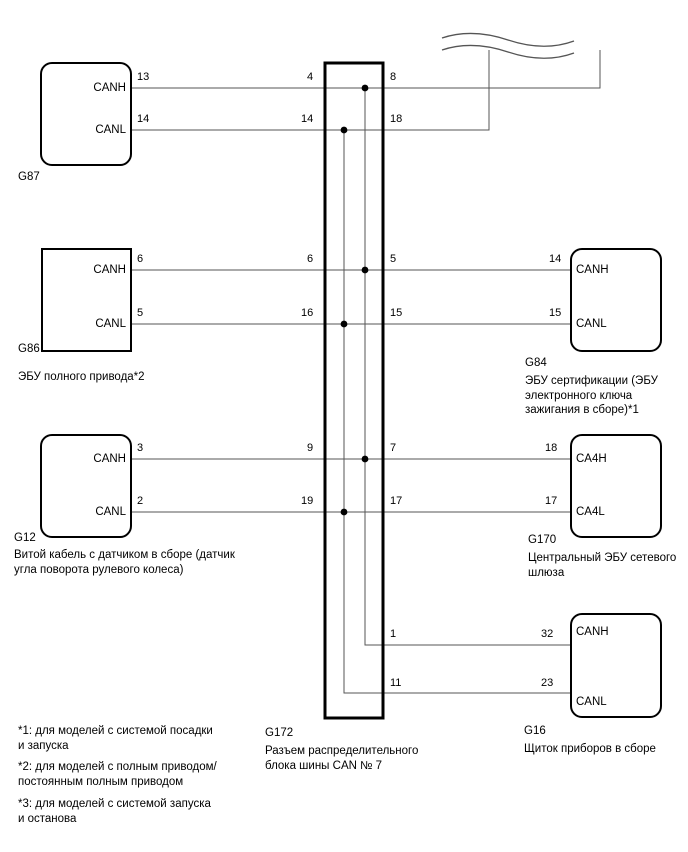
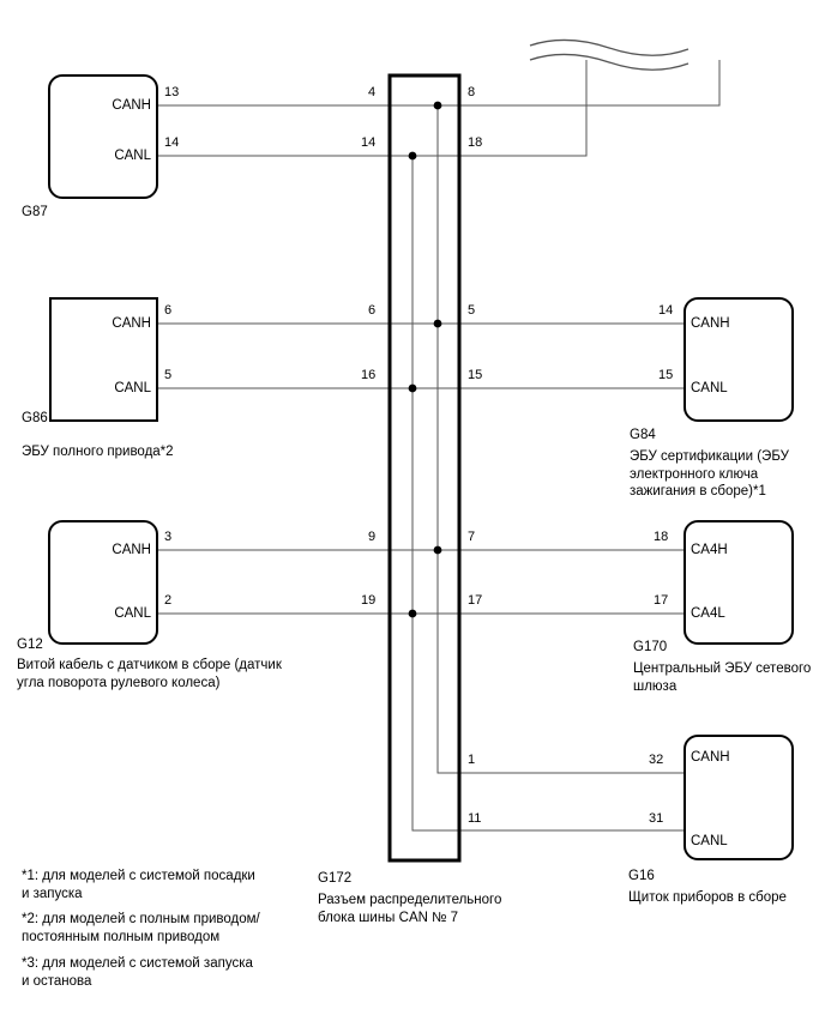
  CANH
  CANL
  13
  14
  G87
  CANH
  CANL
  6
  5
  G86
  ЭБУ полного привода*2
  CANH
  CANL
  3
  2
  G12
  Витой кабель с датчиком в сборе (датчик
  угла поворота рулевого колеса)
  CANH
  CANL
  14
  15
  G84
  ЭБУ сертификации (ЭБУ
  электронного ключа
  зажигания в сборе)*1
  CA4H
  CA4L
  18
  17
  G170
  Центральный ЭБУ сетевого
  шлюза
  CANH
  CANL
  32
- 23
+ 31
  G16
  Щиток приборов в сборе
  4
  14
  6
  16
  9
  19
  8
  18
  5
  15
  7
  17
  1
  11
  G172
  Разъем распределительного
  блока шины CAN № 7
  *1: для моделей с системой посадки
  и запуска
  *2: для моделей с полным приводом/
  постоянным полным приводом
  *3: для моделей с системой запуска
  и останова
